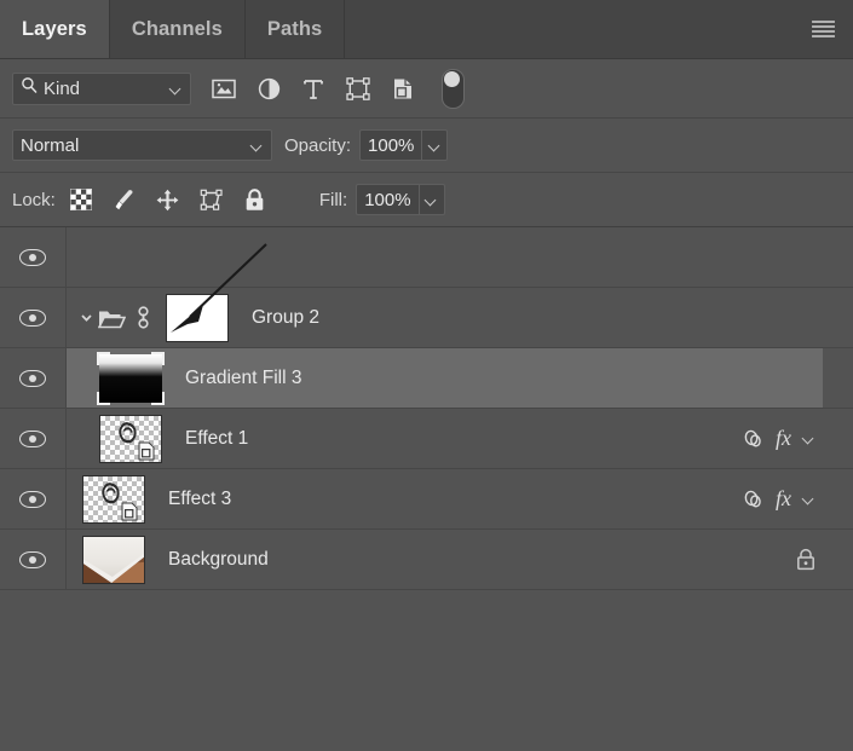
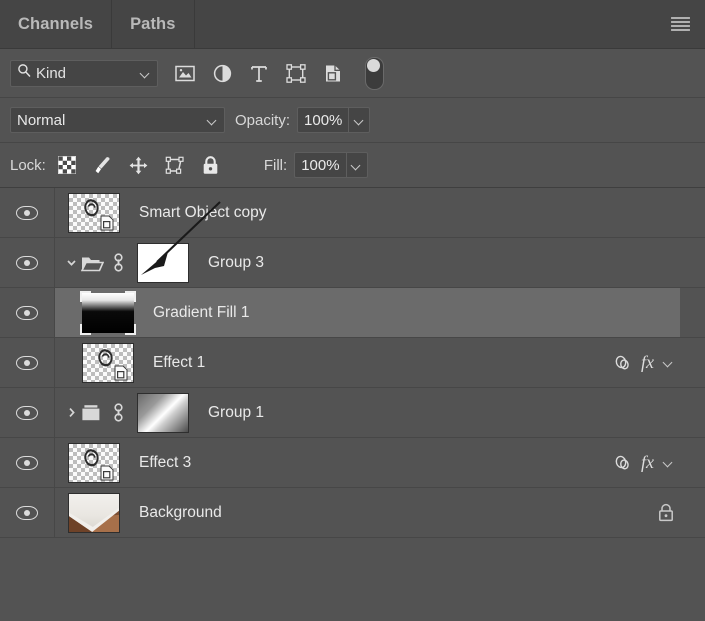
- Layers
  Channels
  Paths
  Kind
  Normal
  Opacity:
  100%
  Lock:
  Fill:
  100%
+ Smart Object copy
- Group 2
+ Group 3
- Gradient Fill 3
+ Gradient Fill 1
  Effect 1
  fx
+ Group 1
  Effect 3
  fx
  Background
